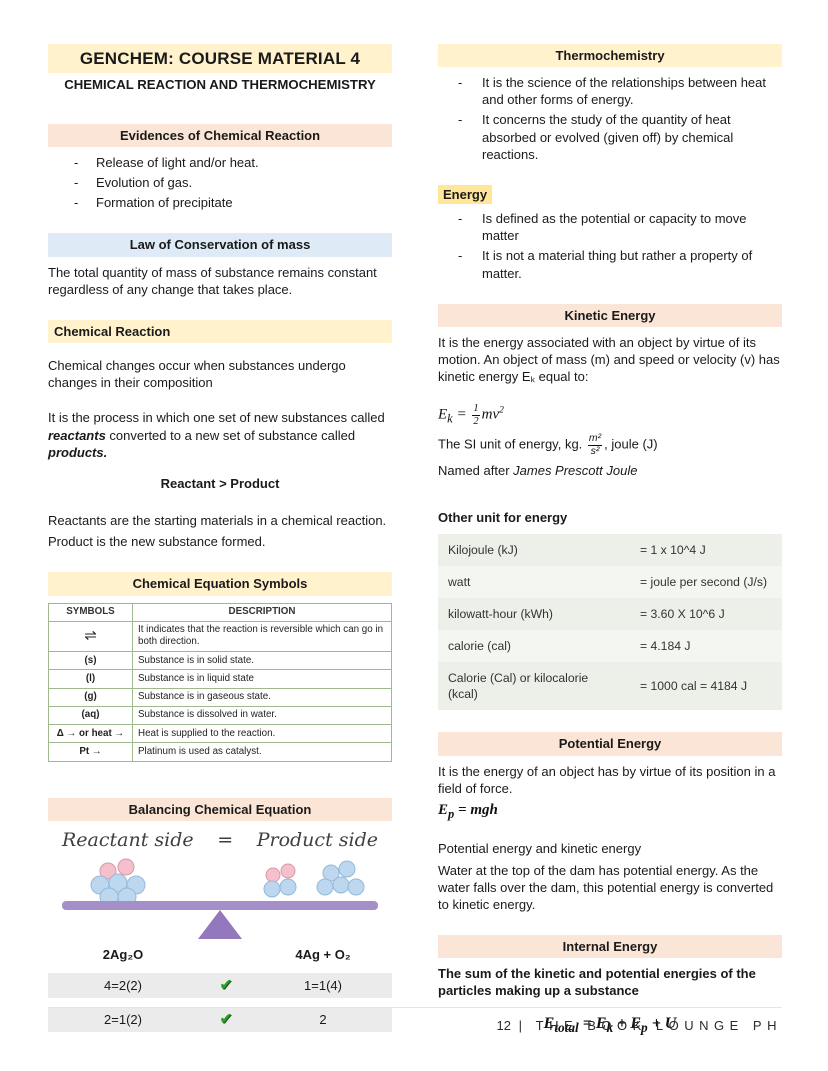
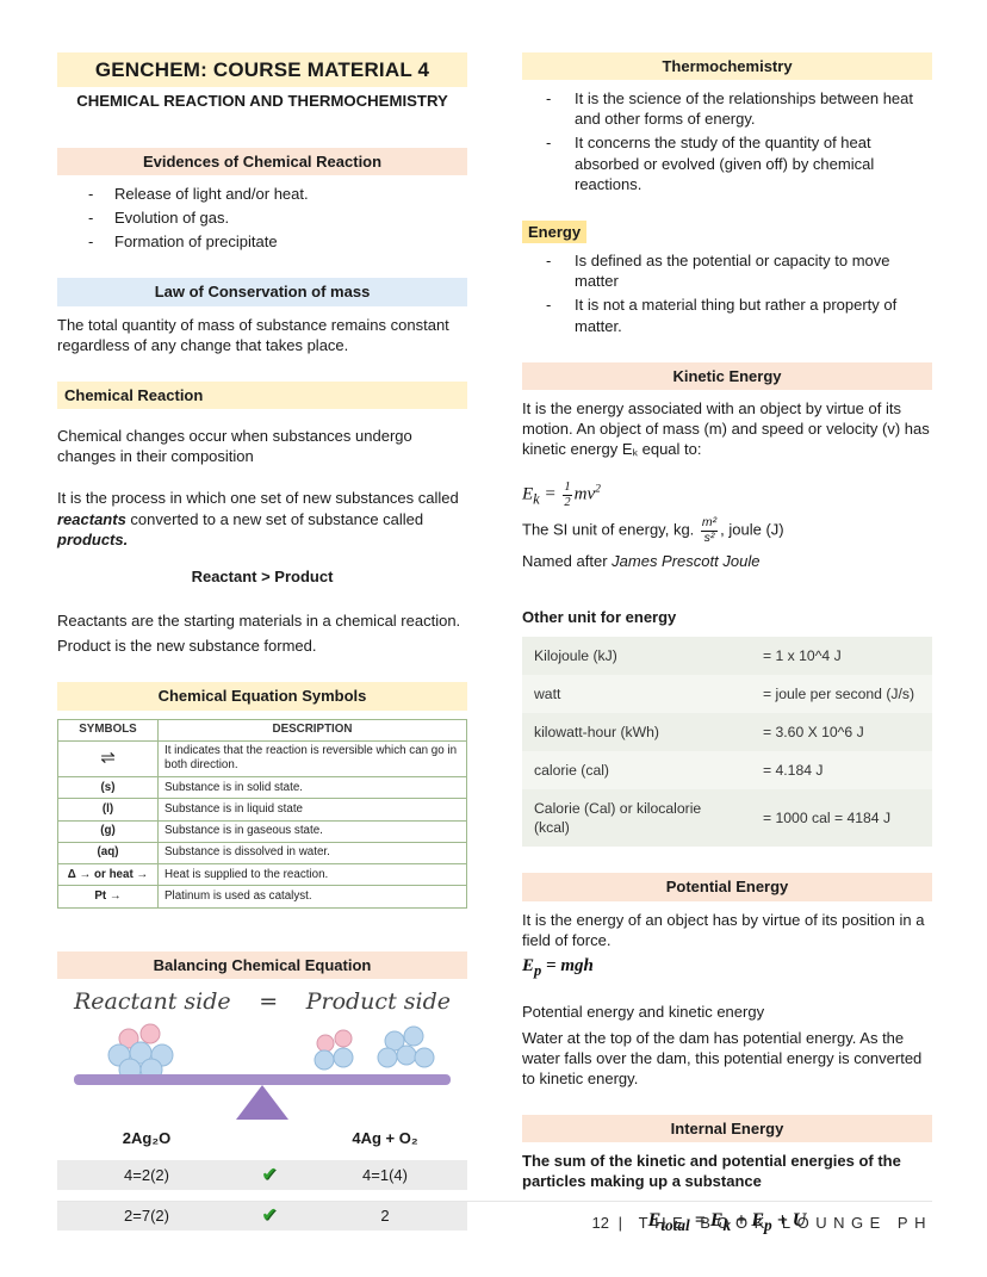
  GENCHEM: COURSE MATERIAL 4
  CHEMICAL REACTION AND THERMOCHEMISTRY
  Evidences of Chemical Reaction
  Release of light and/or heat.
  Evolution of gas.
  Formation of precipitate
  Law of Conservation of mass
  The total quantity of mass of substance remains constant regardless of any change that takes place.
  Chemical Reaction
  Chemical changes occur when substances undergo changes in their composition
  It is the process in which one set of new substances called reactants converted to a new set of substance called products.
  Reactant > Product
  Reactants are the starting materials in a chemical reaction.
  Product is the new substance formed.
  Chemical Equation Symbols
  SYMBOLS	DESCRIPTION
  ⇌	It indicates that the reaction is reversible which can go in both direction.
  (s)	Substance is in solid state.
  (l)	Substance is in liquid state
  (g)	Substance is in gaseous state.
  (aq)	Substance is dissolved in water.
  Δ → or heat →	Heat is supplied to the reaction.
  Pt →	Platinum is used as catalyst.
  Balancing Chemical Equation
  Reactant side
  =
  Product side
  2Ag₂O
  4Ag + O₂
  4=2(2)
  ✔
- 1=1(4)
+ 4=1(4)
- 2=1(2)
+ 2=7(2)
  ✔
  2
  Thermochemistry
  It is the science of the relationships between heat and other forms of energy.
  It concerns the study of the quantity of heat absorbed or evolved (given off) by chemical reactions.
  Energy
  Is defined as the potential or capacity to move matter
  It is not a material thing but rather a property of matter.
  Kinetic Energy
  It is the energy associated with an object by virtue of its motion. An object of mass (m) and speed or velocity (v) has kinetic energy Eₖ equal to:
  Ek =
  1
  2
  mv2
  The SI unit of energy, kg.
  m²
  s²
  , joule (J)
  Named after James Prescott Joule
  Other unit for energy
  Kilojoule (kJ)	= 1 x 10^4 J
  watt	= joule per second (J/s)
  kilowatt-hour (kWh)	= 3.60 X 10^6 J
  calorie (cal)	= 4.184 J
  Calorie (Cal) or kilocalorie (kcal)	= 1000 cal = 4184 J
  Potential Energy
  It is the energy of an object has by virtue of its position in a field of force.
  Ep = mgh
  Potential energy and kinetic energy
  Water at the top of the dam has potential energy. As the water falls over the dam, this potential energy is converted to kinetic energy.
  Internal Energy
  The sum of the kinetic and potential energies of the particles making up a substance
  Etotal = Ek + Ep + U
  12 | THE BOOK LOUNGE PH
